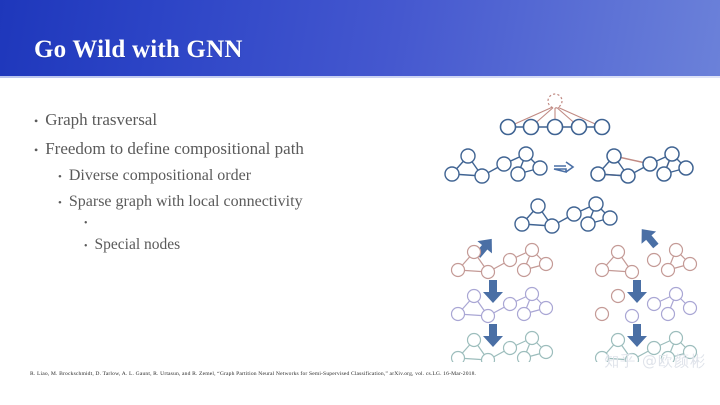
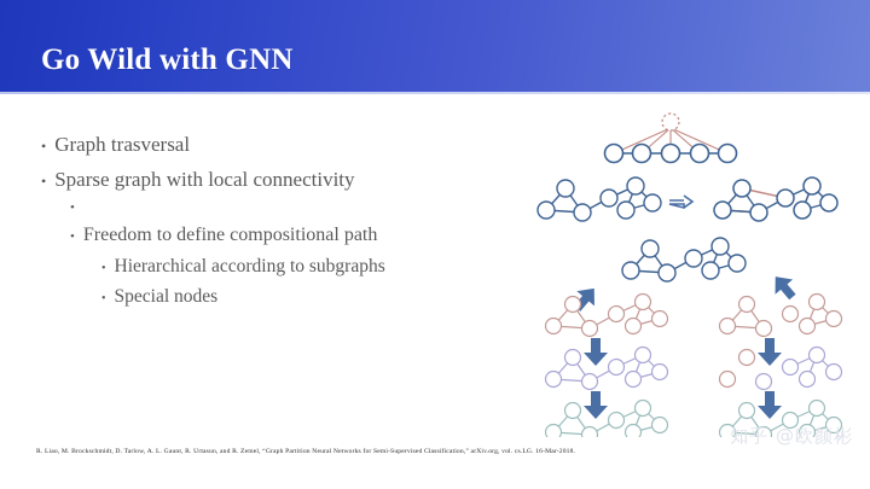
  Go Wild with GNN
  •
  Graph trasversal
  •
- Freedom to define compositional path
+ Sparse graph with local connectivity
  •
- Diverse compositional order
  •
- Sparse graph with local connectivity
+ Freedom to define compositional path
  •
+ Hierarchical according to subgraphs
  •
  Special nodes
  知乎 @欧颜彬
